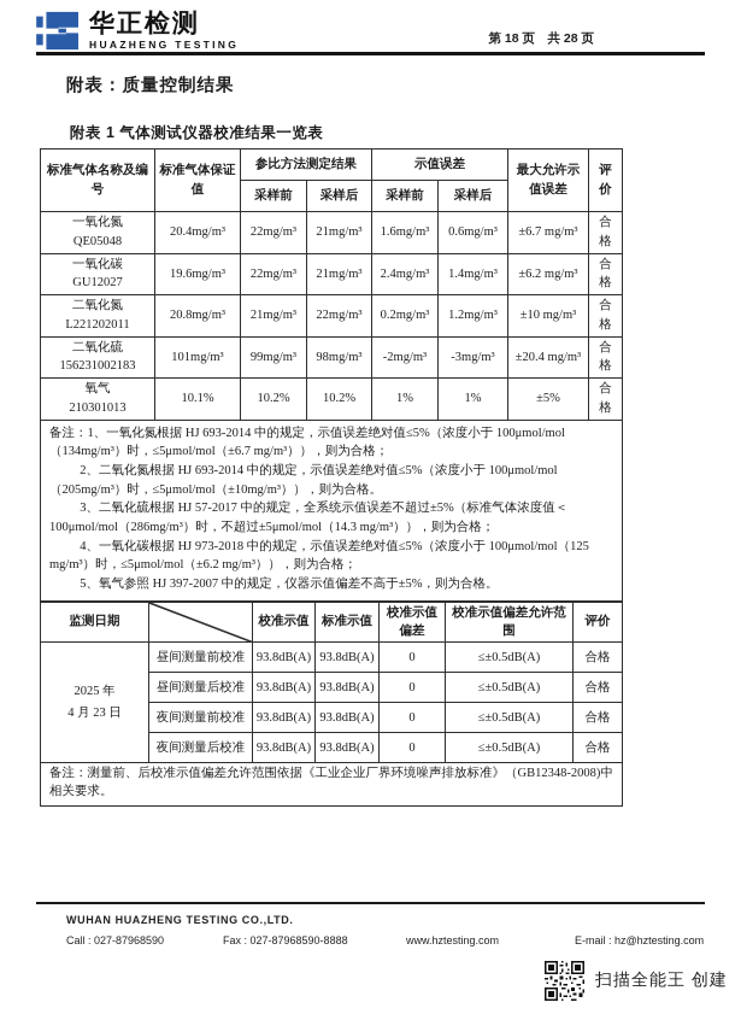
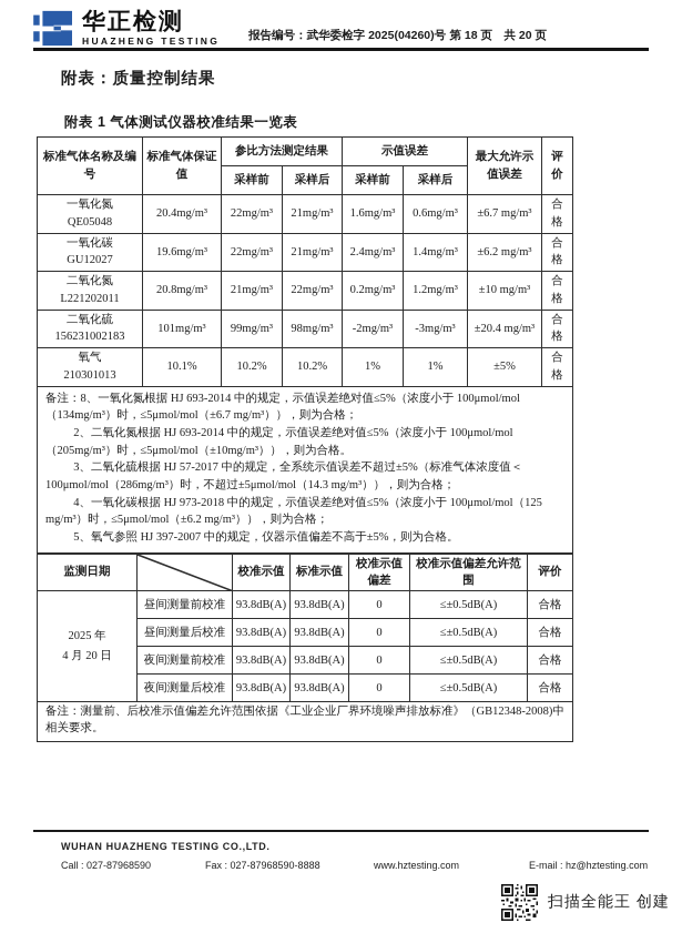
  华正检测
  HUAZHENG TESTING
+ 报告编号：武华委检字 2025(04260)号
- 第 18 页 共 28 页
+ 第 18 页 共 20 页
  附表：质量控制结果
  附表 1 气体测试仪器校准结果一览表
  标准气体名称及编号	标准气体保证值	参比方法测定结果	示值误差	最大允许示值误差	评价
  采样前	采样后	采样前	采样后
  一氧化氮QE05048	20.4mg/m³	22mg/m³	21mg/m³	1.6mg/m³	0.6mg/m³	±6.7 mg/m³	合格
  一氧化碳GU12027	19.6mg/m³	22mg/m³	21mg/m³	2.4mg/m³	1.4mg/m³	±6.2 mg/m³	合格
  二氧化氮L221202011	20.8mg/m³	21mg/m³	22mg/m³	0.2mg/m³	1.2mg/m³	±10 mg/m³	合格
  二氧化硫156231002183	101mg/m³	99mg/m³	98mg/m³	-2mg/m³	-3mg/m³	±20.4 mg/m³	合格
  氧气210301013	10.1%	10.2%	10.2%	1%	1%	±5%	合格
- 备注：1、一氧化氮根据 HJ 693-2014 中的规定，示值误差绝对值≤5%（浓度小于 100μmol/mol（134mg/m³）时，≤5μmol/mol（±6.7 mg/m³）），则为合格； 2、二氧化氮根据 HJ 693-2014 中的规定，示值误差绝对值≤5%（浓度小于 100μmol/mol（205mg/m³）时，≤5μmol/mol（±10mg/m³）），则为合格。 3、二氧化硫根据 HJ 57-2017 中的规定，全系统示值误差不超过±5%（标准气体浓度值＜100μmol/mol（286mg/m³）时，不超过±5μmol/mol（14.3 mg/m³）），则为合格； 4、一氧化碳根据 HJ 973-2018 中的规定，示值误差绝对值≤5%（浓度小于 100μmol/mol（125 mg/m³）时，≤5μmol/mol（±6.2 mg/m³）），则为合格； 5、氧气参照 HJ 397-2007 中的规定，仪器示值偏差不高于±5%，则为合格。
+ 备注：8、一氧化氮根据 HJ 693-2014 中的规定，示值误差绝对值≤5%（浓度小于 100μmol/mol（134mg/m³）时，≤5μmol/mol（±6.7 mg/m³）），则为合格； 2、二氧化氮根据 HJ 693-2014 中的规定，示值误差绝对值≤5%（浓度小于 100μmol/mol（205mg/m³）时，≤5μmol/mol（±10mg/m³）），则为合格。 3、二氧化硫根据 HJ 57-2017 中的规定，全系统示值误差不超过±5%（标准气体浓度值＜100μmol/mol（286mg/m³）时，不超过±5μmol/mol（14.3 mg/m³）），则为合格； 4、一氧化碳根据 HJ 973-2018 中的规定，示值误差绝对值≤5%（浓度小于 100μmol/mol（125 mg/m³）时，≤5μmol/mol（±6.2 mg/m³）），则为合格； 5、氧气参照 HJ 397-2007 中的规定，仪器示值偏差不高于±5%，则为合格。
  监测日期		校准示值	标准示值	校准示值偏差	校准示值偏差允许范围	评价
- 2025 年4 月 23 日	昼间测量前校准	93.8dB(A)	93.8dB(A)	0	≤±0.5dB(A)	合格
+ 2025 年4 月 20 日	昼间测量前校准	93.8dB(A)	93.8dB(A)	0	≤±0.5dB(A)	合格
  昼间测量后校准	93.8dB(A)	93.8dB(A)	0	≤±0.5dB(A)	合格
  夜间测量前校准	93.8dB(A)	93.8dB(A)	0	≤±0.5dB(A)	合格
  夜间测量后校准	93.8dB(A)	93.8dB(A)	0	≤±0.5dB(A)	合格
  备注：测量前、后校准示值偏差允许范围依据《工业企业厂界环境噪声排放标准》（GB12348-2008)中相关要求。
  WUHAN HUAZHENG TESTING CO.,LTD.
  Call : 027-87968590
  Fax : 027-87968590-8888
  www.hztesting.com
  E-mail : hz@hztesting.com
  扫描全能王 创建
